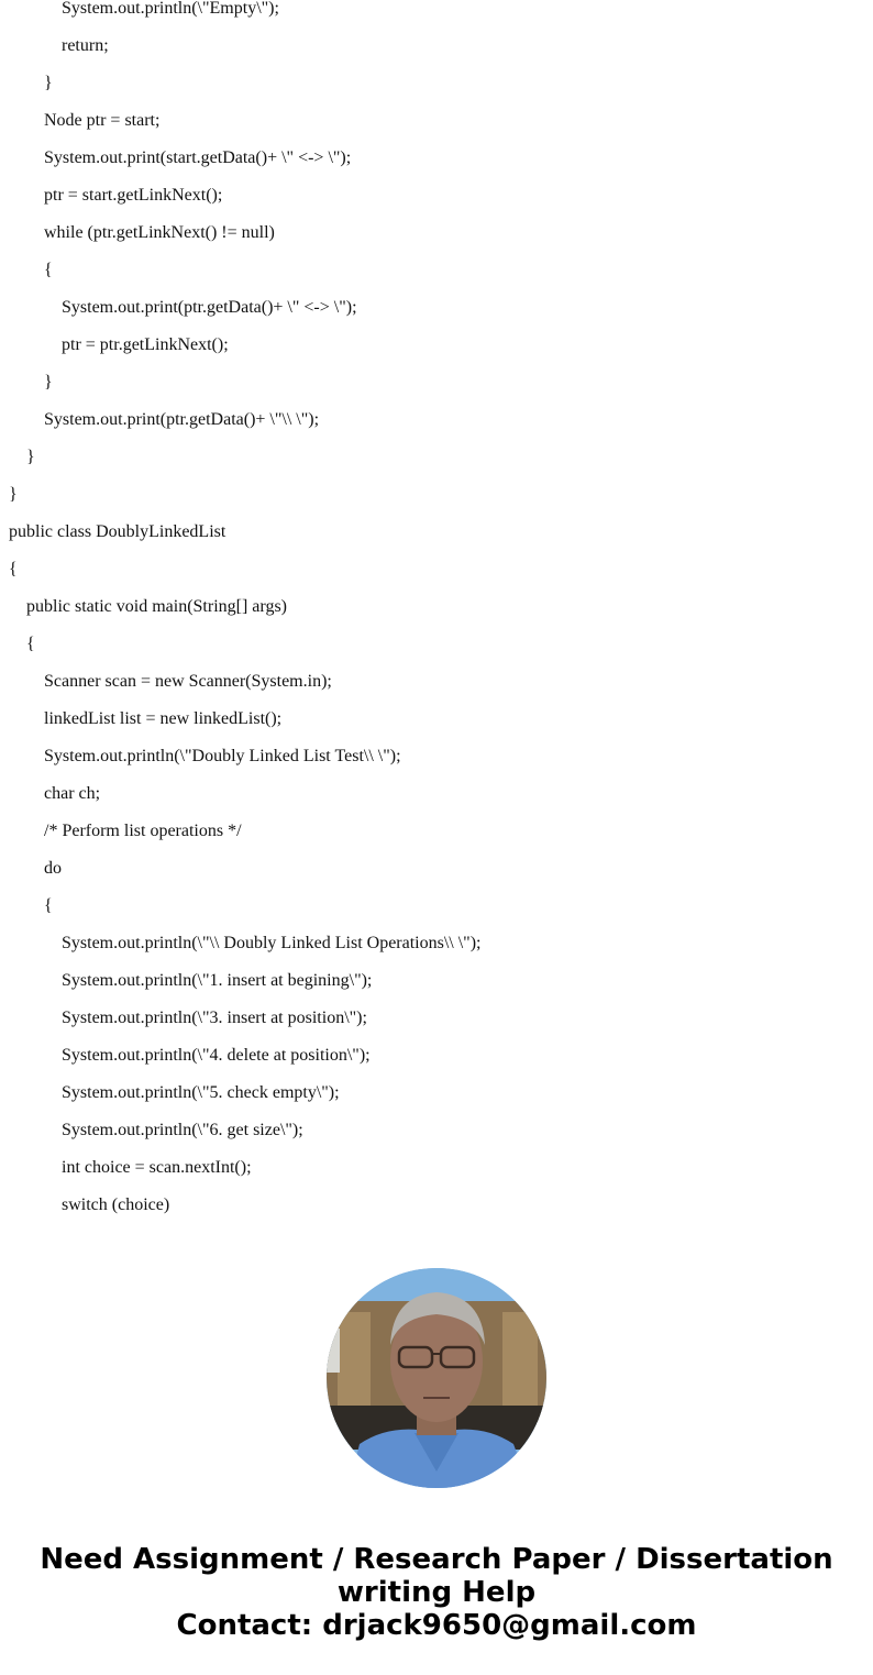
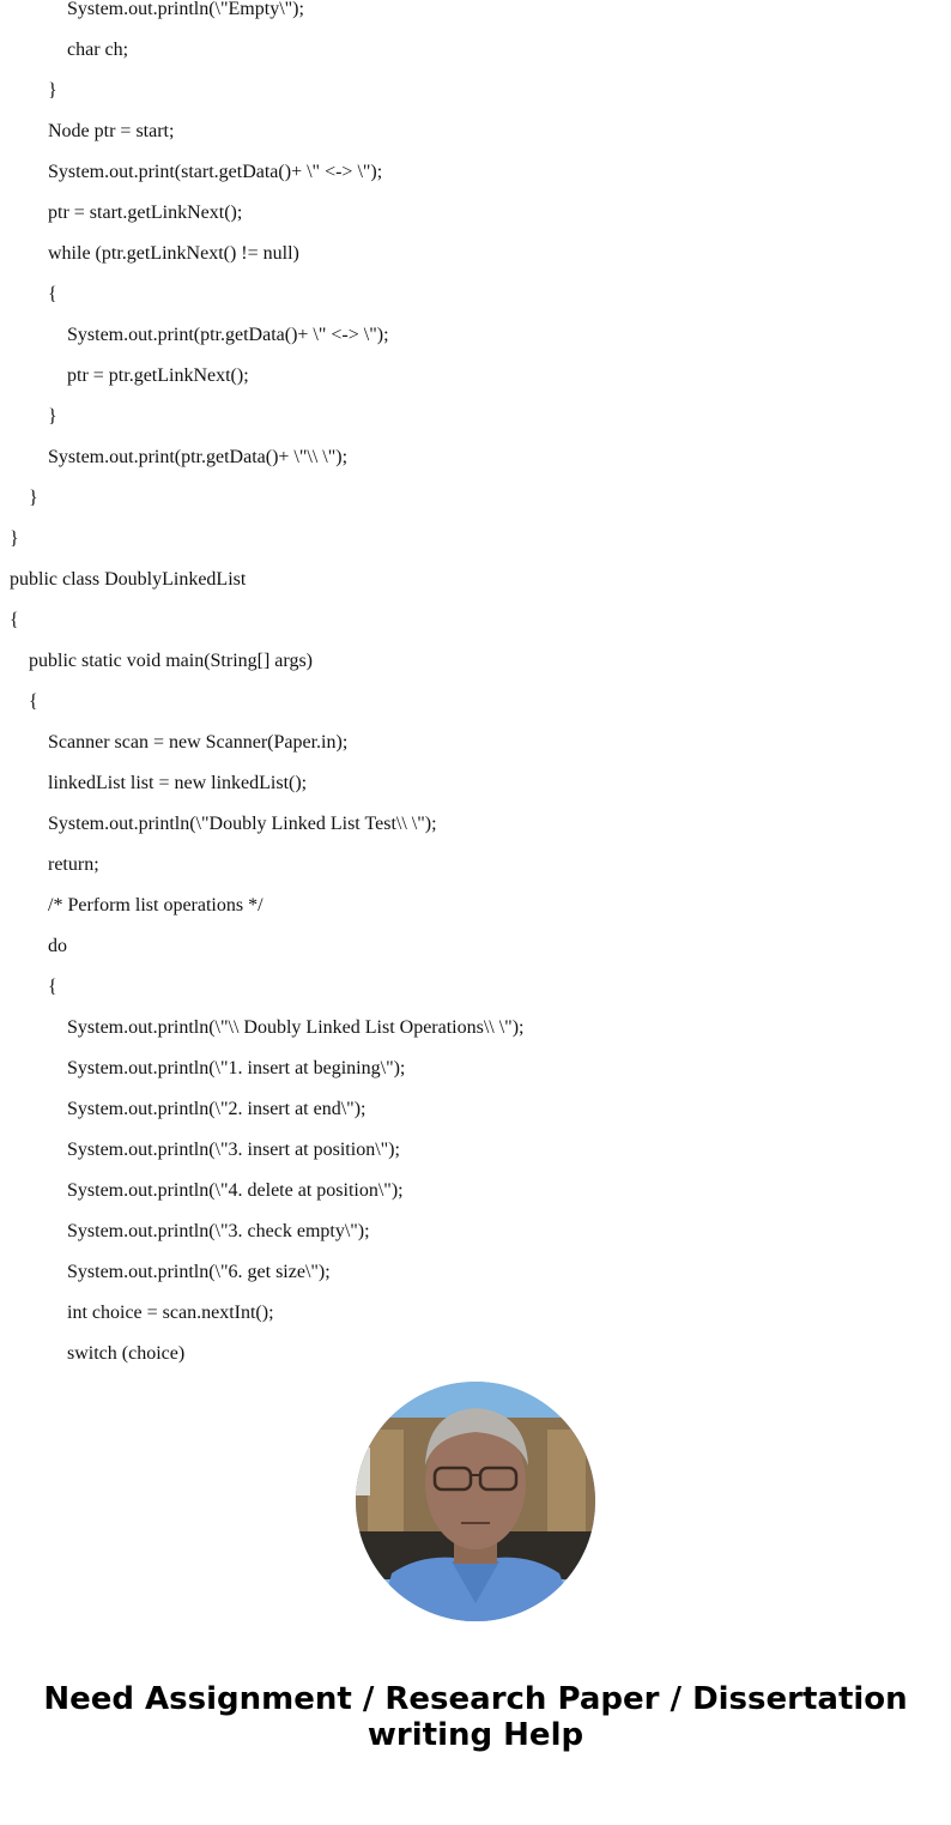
  System.out.println(\"Empty\");
- return;
+ char ch;
  }
  Node ptr = start;
  System.out.print(start.getData()+ \" <-> \");
  ptr = start.getLinkNext();
  while (ptr.getLinkNext() != null)
  {
  System.out.print(ptr.getData()+ \" <-> \");
  ptr = ptr.getLinkNext();
  }
  System.out.print(ptr.getData()+ \"\\ \");
  }
  }
  public class DoublyLinkedList
  {
  public static void main(String[] args)
  {
- Scanner scan = new Scanner(System.in);
+ Scanner scan = new Scanner(Paper.in);
  linkedList list = new linkedList();
  System.out.println(\"Doubly Linked List Test\\ \");
- char ch;
+ return;
  /* Perform list operations */
  do
  {
  System.out.println(\"\\ Doubly Linked List Operations\\ \");
  System.out.println(\"1. insert at begining\");
+ System.out.println(\"2. insert at end\");
  System.out.println(\"3. insert at position\");
  System.out.println(\"4. delete at position\");
- System.out.println(\"5. check empty\");
+ System.out.println(\"3. check empty\");
  System.out.println(\"6. get size\");
  int choice = scan.nextInt();
  switch (choice)
  Need Assignment / Research Paper / Dissertation
  writing Help
- Contact: drjack9650@gmail.com
